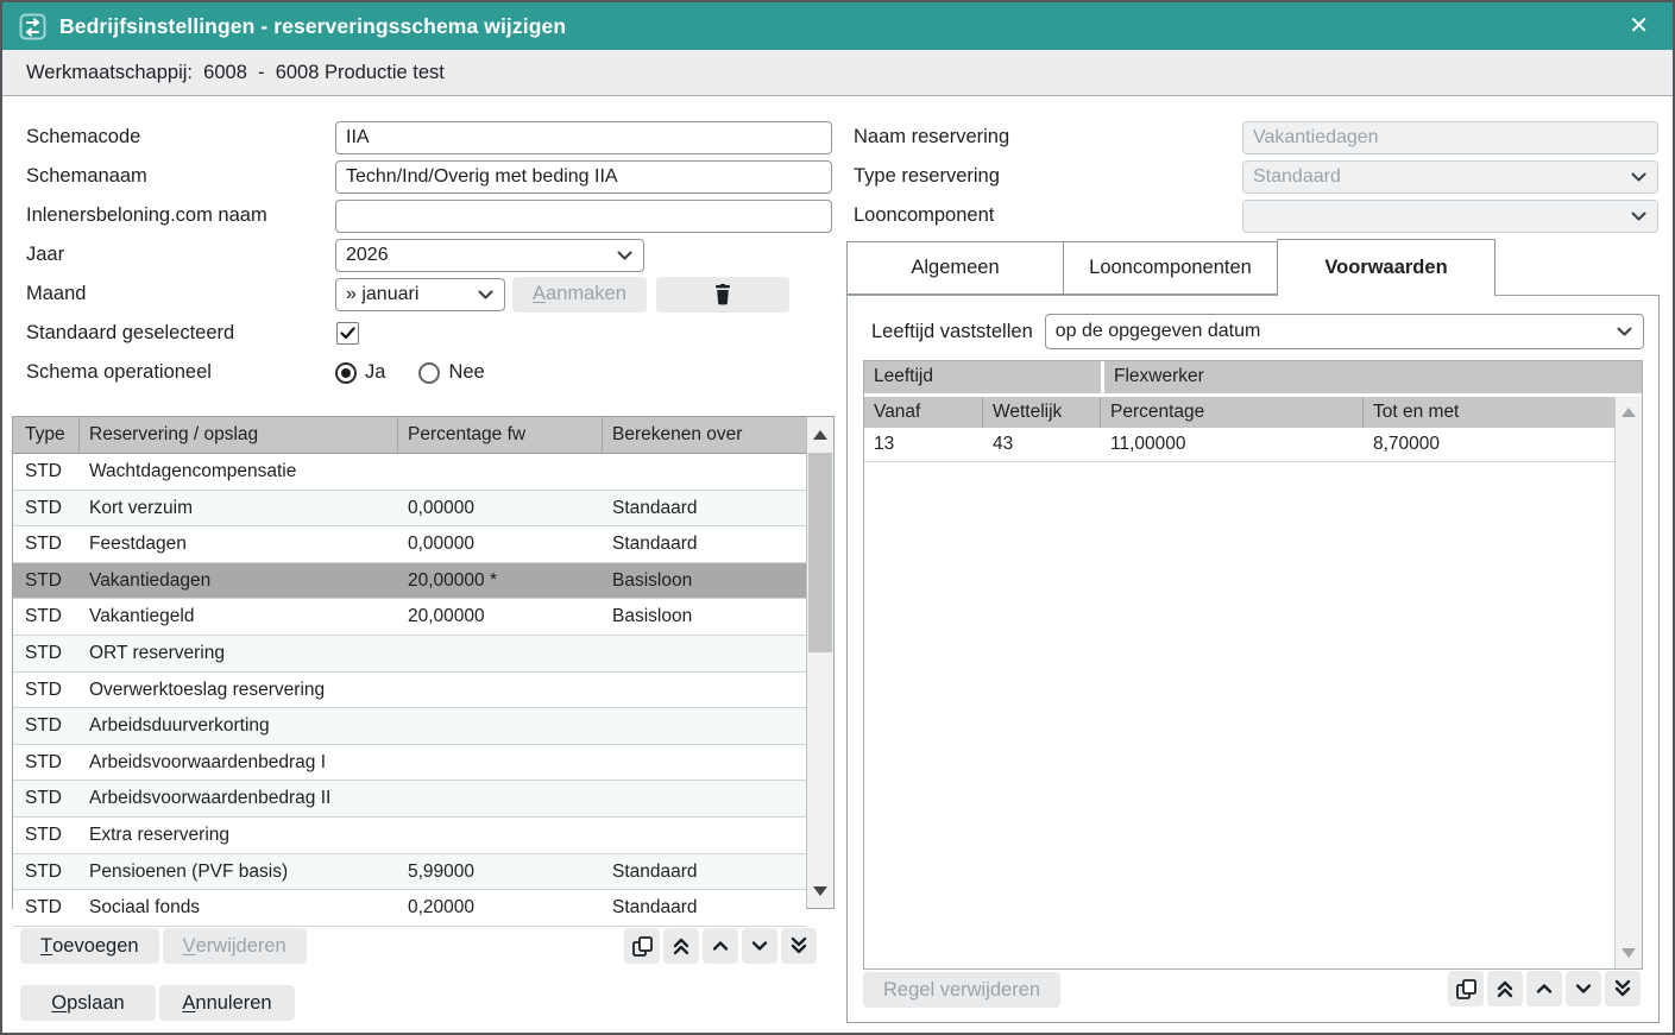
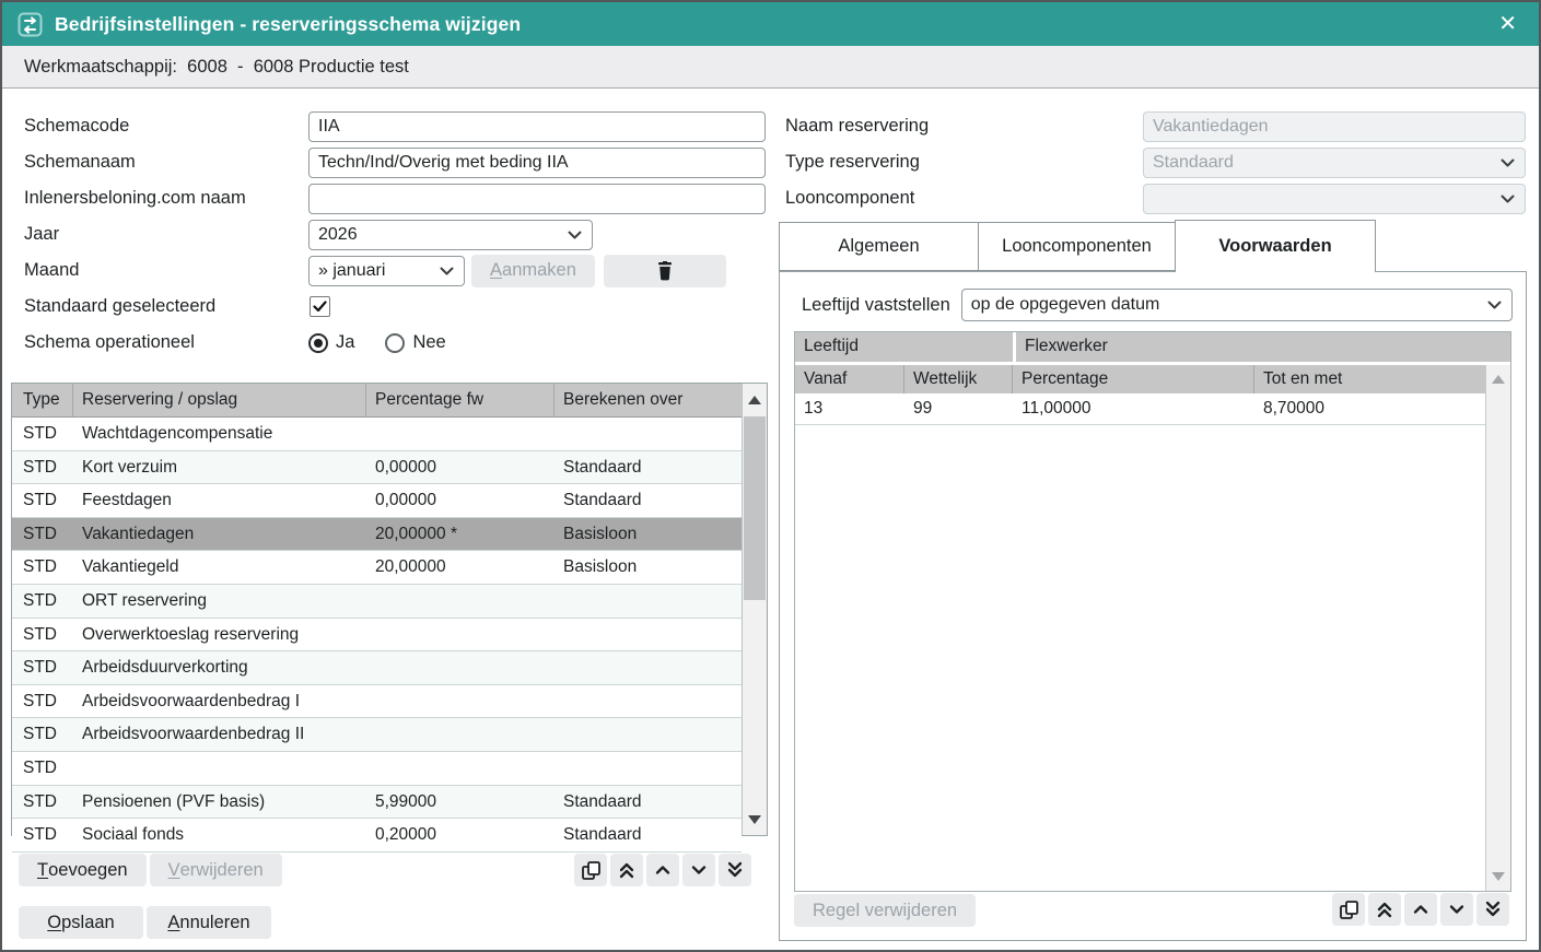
  Bedrijfsinstellingen - reserveringsschema wijzigen
  ✕
  Werkmaatschappij: 6008 - 6008 Productie test
  Schemacode
  IIA
  Schemanaam
  Techn/Ind/Overig met beding IIA
  Inlenersbeloning.com naam
  Jaar
  2026
  Maand
  » januari
  A
  anmaken
  Standaard geselecteerd
  Schema operationeel
  Ja
  Nee
  Type
  Reservering / opslag
  Percentage fw
  Berekenen over
  STD
  Wachtdagencompensatie
  STD
  Kort verzuim
  0,00000
  Standaard
  STD
  Feestdagen
  0,00000
  Standaard
  STD
  Vakantiedagen
  20,00000 *
  Basisloon
  STD
  Vakantiegeld
  20,00000
  Basisloon
  STD
  ORT reservering
  STD
  Overwerktoeslag reservering
  STD
  Arbeidsduurverkorting
  STD
  Arbeidsvoorwaardenbedrag I
  STD
  Arbeidsvoorwaardenbedrag II
  STD
- Extra reservering
  STD
  Pensioenen (PVF basis)
  5,99000
  Standaard
  STD
  Sociaal fonds
  0,20000
  Standaard
  T
  oevoegen
  V
  erwijderen
  O
  pslaan
  A
  nnuleren
  Naam reservering
  Vakantiedagen
  Type reservering
  Standaard
  Looncomponent
  Algemeen
  Looncomponenten
  Voorwaarden
  Leeftijd vaststellen
  op de opgegeven datum
  Leeftijd
  Flexwerker
  Vanaf
  Wettelijk
  Percentage
  Tot en met
  13
- 43
+ 99
  11,00000
  8,70000
  Regel verwijderen
